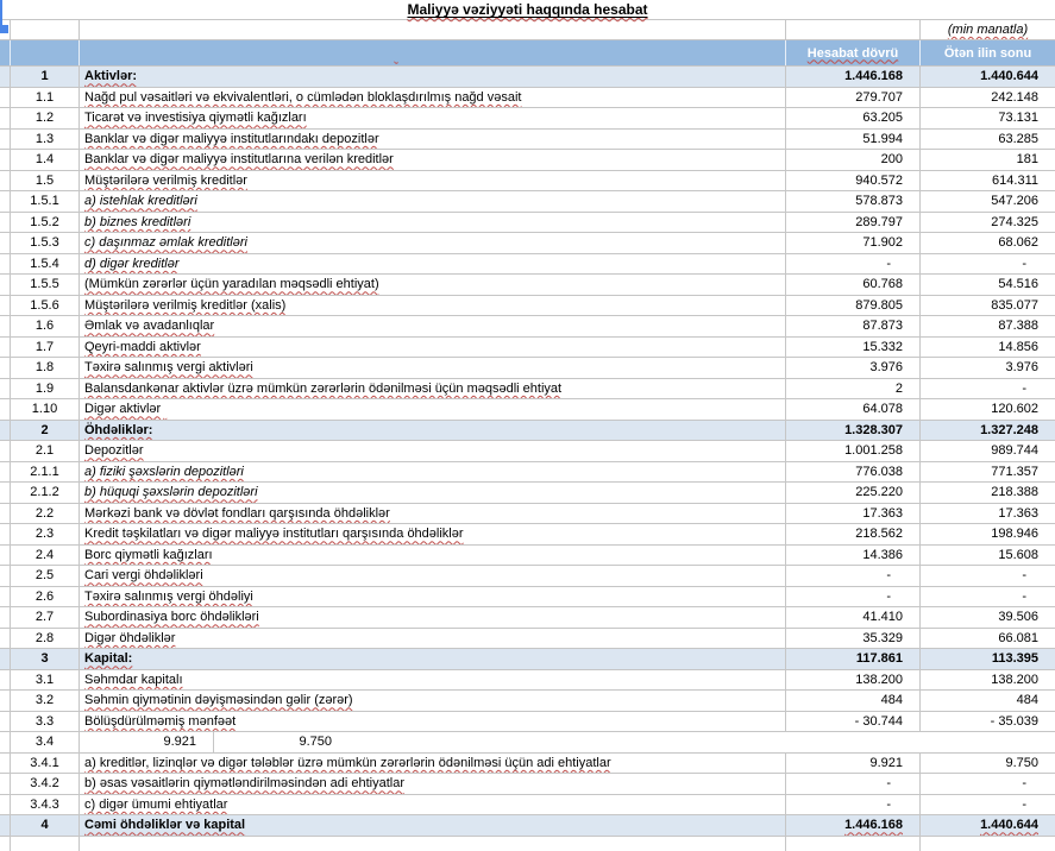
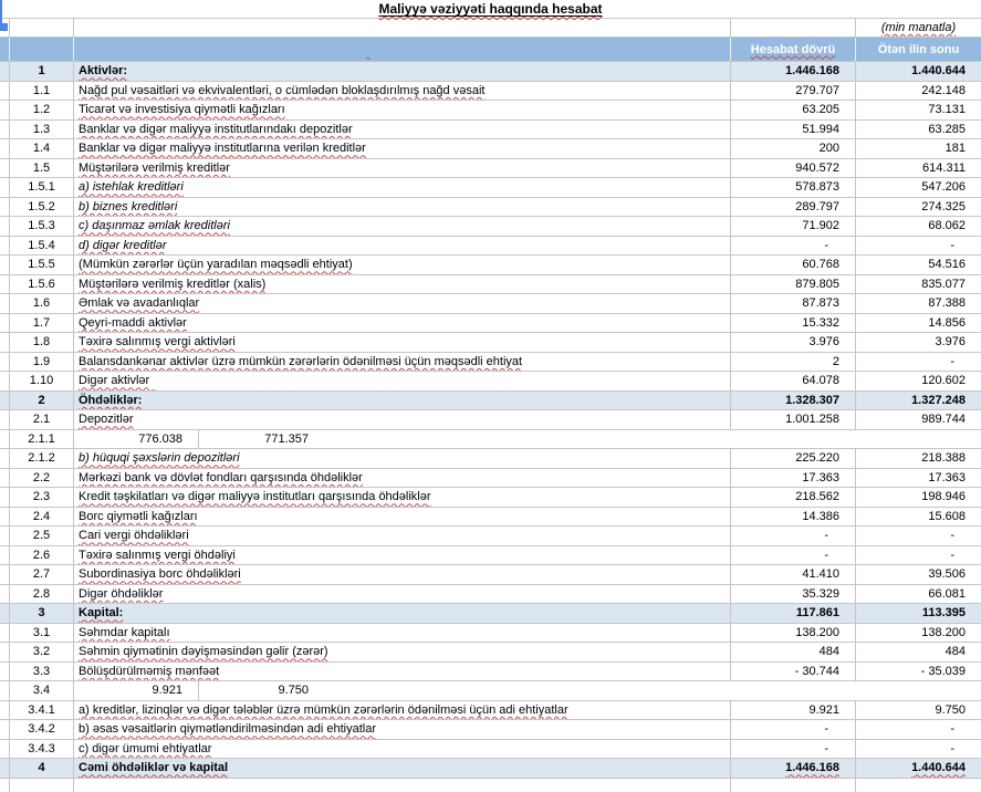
  Maliyyə vəziyyəti haqqında hesabat
  (min manatla)
  Hesabat dövrü
  Ötən ilin sonu
  1
  Aktivlər:
  1.446.168
  1.440.644
  1.1
  Nağd pul vəsaitləri və ekvivalentləri, o cümlədən bloklaşdırılmış nağd vəsait
  279.707
  242.148
  1.2
  Ticarət və investisiya qiymətli kağızları
  63.205
  73.131
  1.3
  Banklar və digər maliyyə institutlarındakı depozitlər
  51.994
  63.285
  1.4
  Banklar və digər maliyyə institutlarına verilən kreditlər
  200
  181
  1.5
  Müştərilərə verilmiş kreditlər
  940.572
  614.311
  1.5.1
  a) istehlak kreditləri
  578.873
  547.206
  1.5.2
  b) biznes kreditləri
  289.797
  274.325
  1.5.3
  c) daşınmaz əmlak kreditləri
  71.902
  68.062
  1.5.4
  d) digər kreditlər
  -
  -
  1.5.5
  (Mümkün zərərlər üçün yaradılan məqsədli ehtiyat)
  60.768
  54.516
  1.5.6
  Müştərilərə verilmiş kreditlər (xalis)
  879.805
  835.077
  1.6
  Əmlak və avadanlıqlar
  87.873
  87.388
  1.7
  Qeyri-maddi aktivlər
  15.332
  14.856
  1.8
  Təxirə salınmış vergi aktivləri
  3.976
  3.976
  1.9
  Balansdankənar aktivlər üzrə mümkün zərərlərin ödənilməsi üçün məqsədli ehtiyat
  2
  -
  1.10
  Digər aktivlər
  64.078
  120.602
  2
  Öhdəliklər:
  1.328.307
  1.327.248
  2.1
  Depozitlər
  1.001.258
  989.744
  2.1.1
- a) fiziki şəxslərin depozitləri
  776.038
  771.357
  2.1.2
  b) hüquqi şəxslərin depozitləri
  225.220
  218.388
  2.2
  Mərkəzi bank və dövlət fondları qarşısında öhdəliklər
  17.363
  17.363
  2.3
  Kredit təşkilatları və digər maliyyə institutları qarşısında öhdəliklər
  218.562
  198.946
  2.4
  Borc qiymətli kağızları
  14.386
  15.608
  2.5
  Cari vergi öhdəlikləri
  -
  -
  2.6
  Təxirə salınmış vergi öhdəliyi
  -
  -
  2.7
  Subordinasiya borc öhdəlikləri
  41.410
  39.506
  2.8
  Digər öhdəliklər
  35.329
  66.081
  3
  Kapital:
  117.861
  113.395
  3.1
  Səhmdar kapitalı
  138.200
  138.200
  3.2
  Səhmin qiymətinin dəyişməsindən gəlir (zərər)
  484
  484
  3.3
  Bölüşdürülməmiş mənfəət
  - 30.744
  - 35.039
  3.4
  9.921
  9.750
  3.4.1
  a) kreditlər, lizinqlər və digər tələblər üzrə mümkün zərərlərin ödənilməsi üçün adi ehtiyatlar
  9.921
  9.750
  3.4.2
  b) əsas vəsaitlərin qiymətləndirilməsindən adi ehtiyatlar
  -
  -
  3.4.3
  c) digər ümumi ehtiyatlar
  -
  -
  4
  Cəmi öhdəliklər və kapital
  1.446.168
  1.440.644
